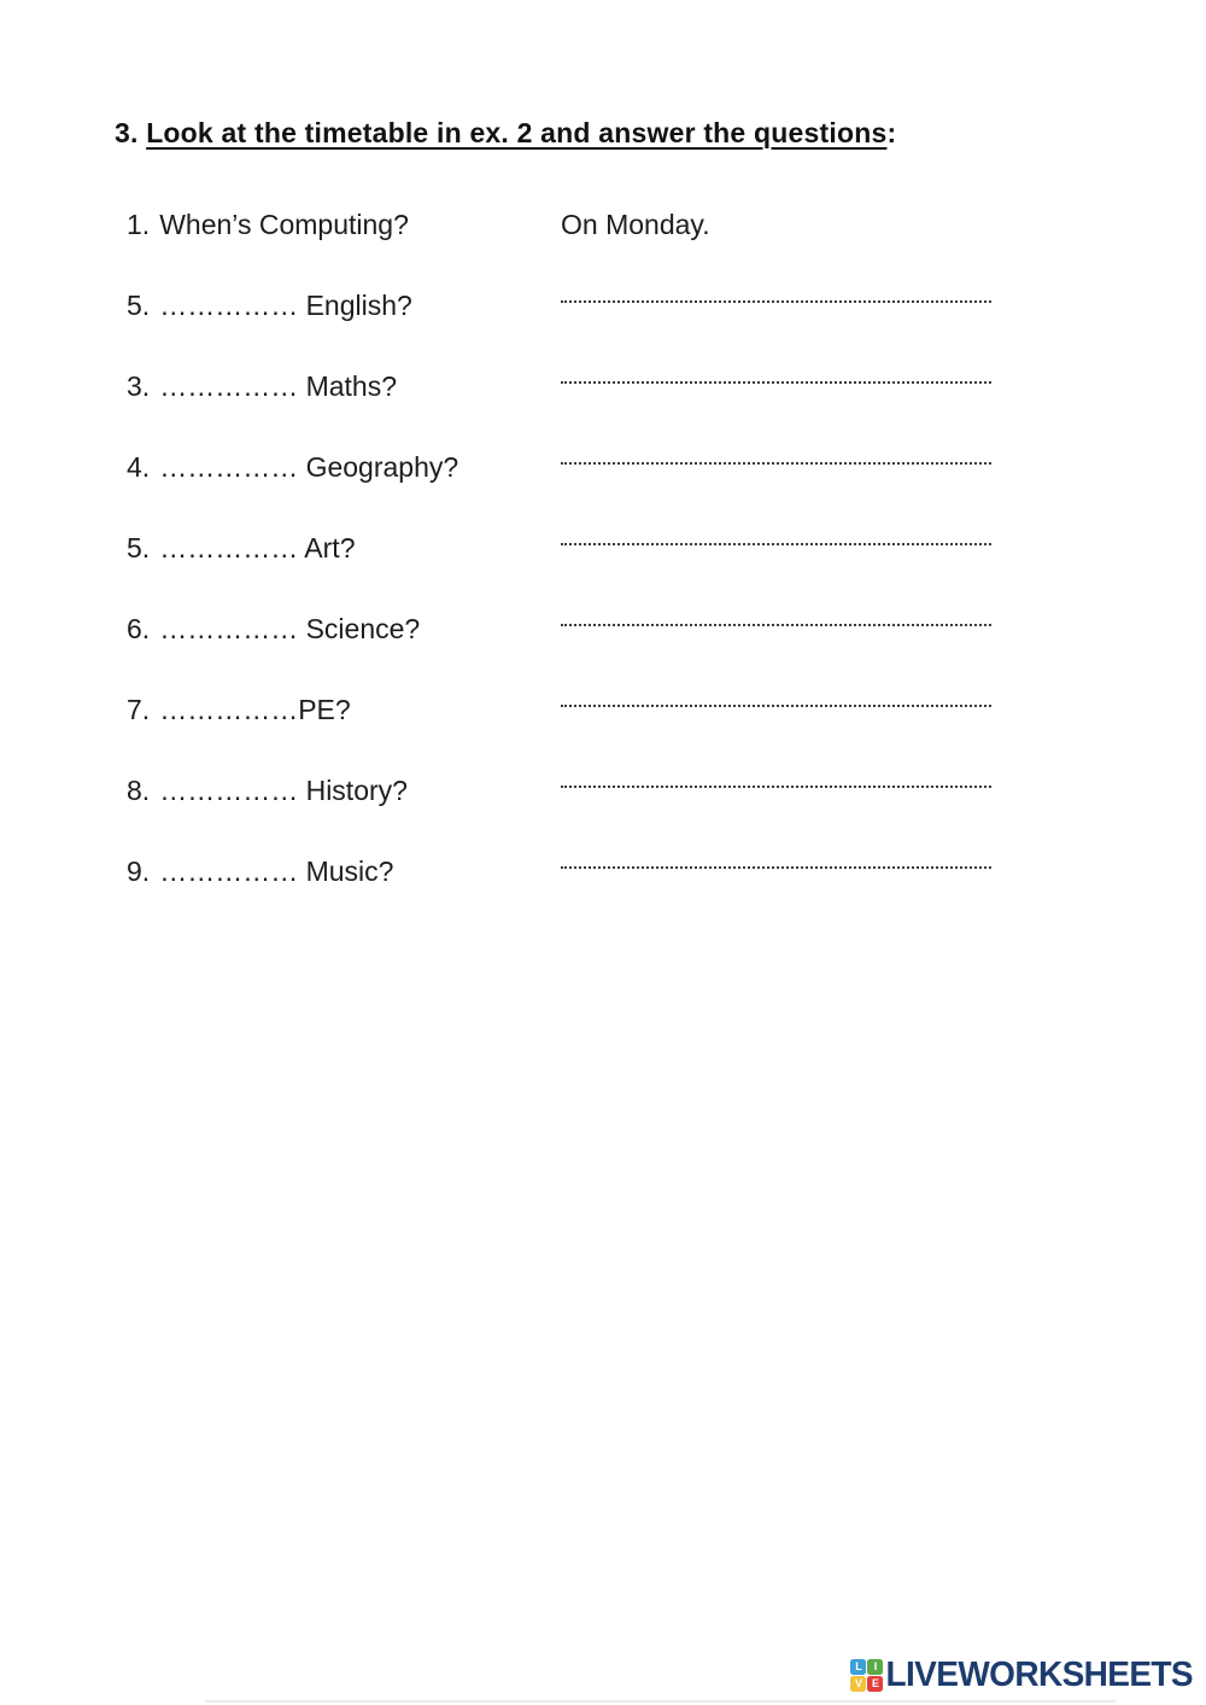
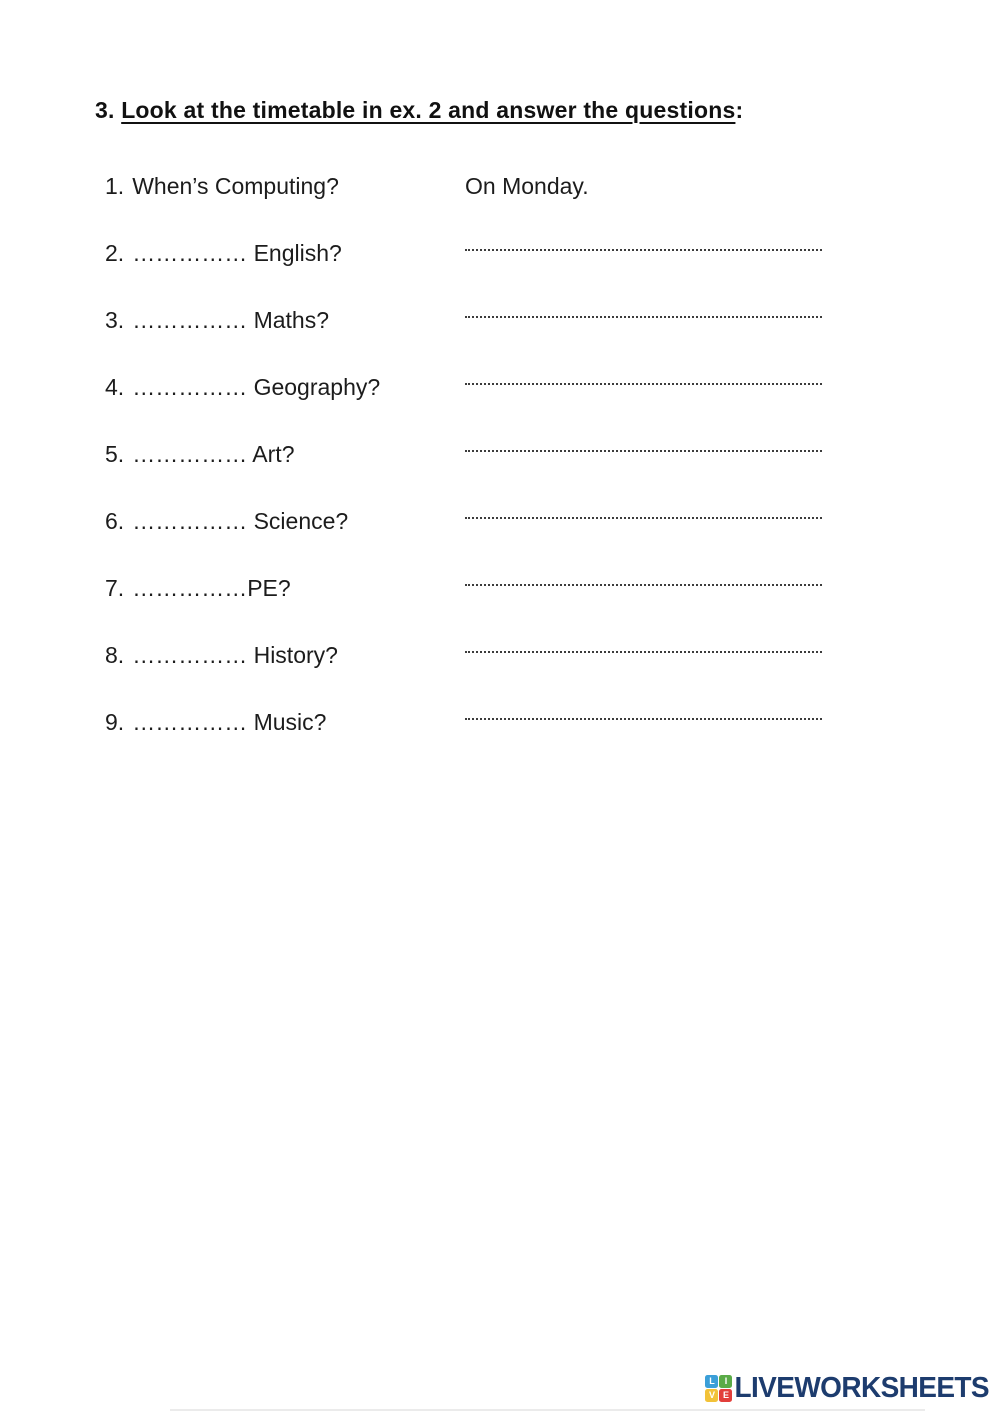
  3. Look at the timetable in ex. 2 and answer the questions:
  1. When’s Computing?
  On Monday.
- 5. …………… English?
+ 2. …………… English?
  3. …………… Maths?
  4. …………… Geography?
  5. …………… Art?
  6. …………… Science?
  7. ……………PE?
  8. …………… History?
  9. …………… Music?
  L
  I
  V
  E
  LIVEWORKSHEETS
